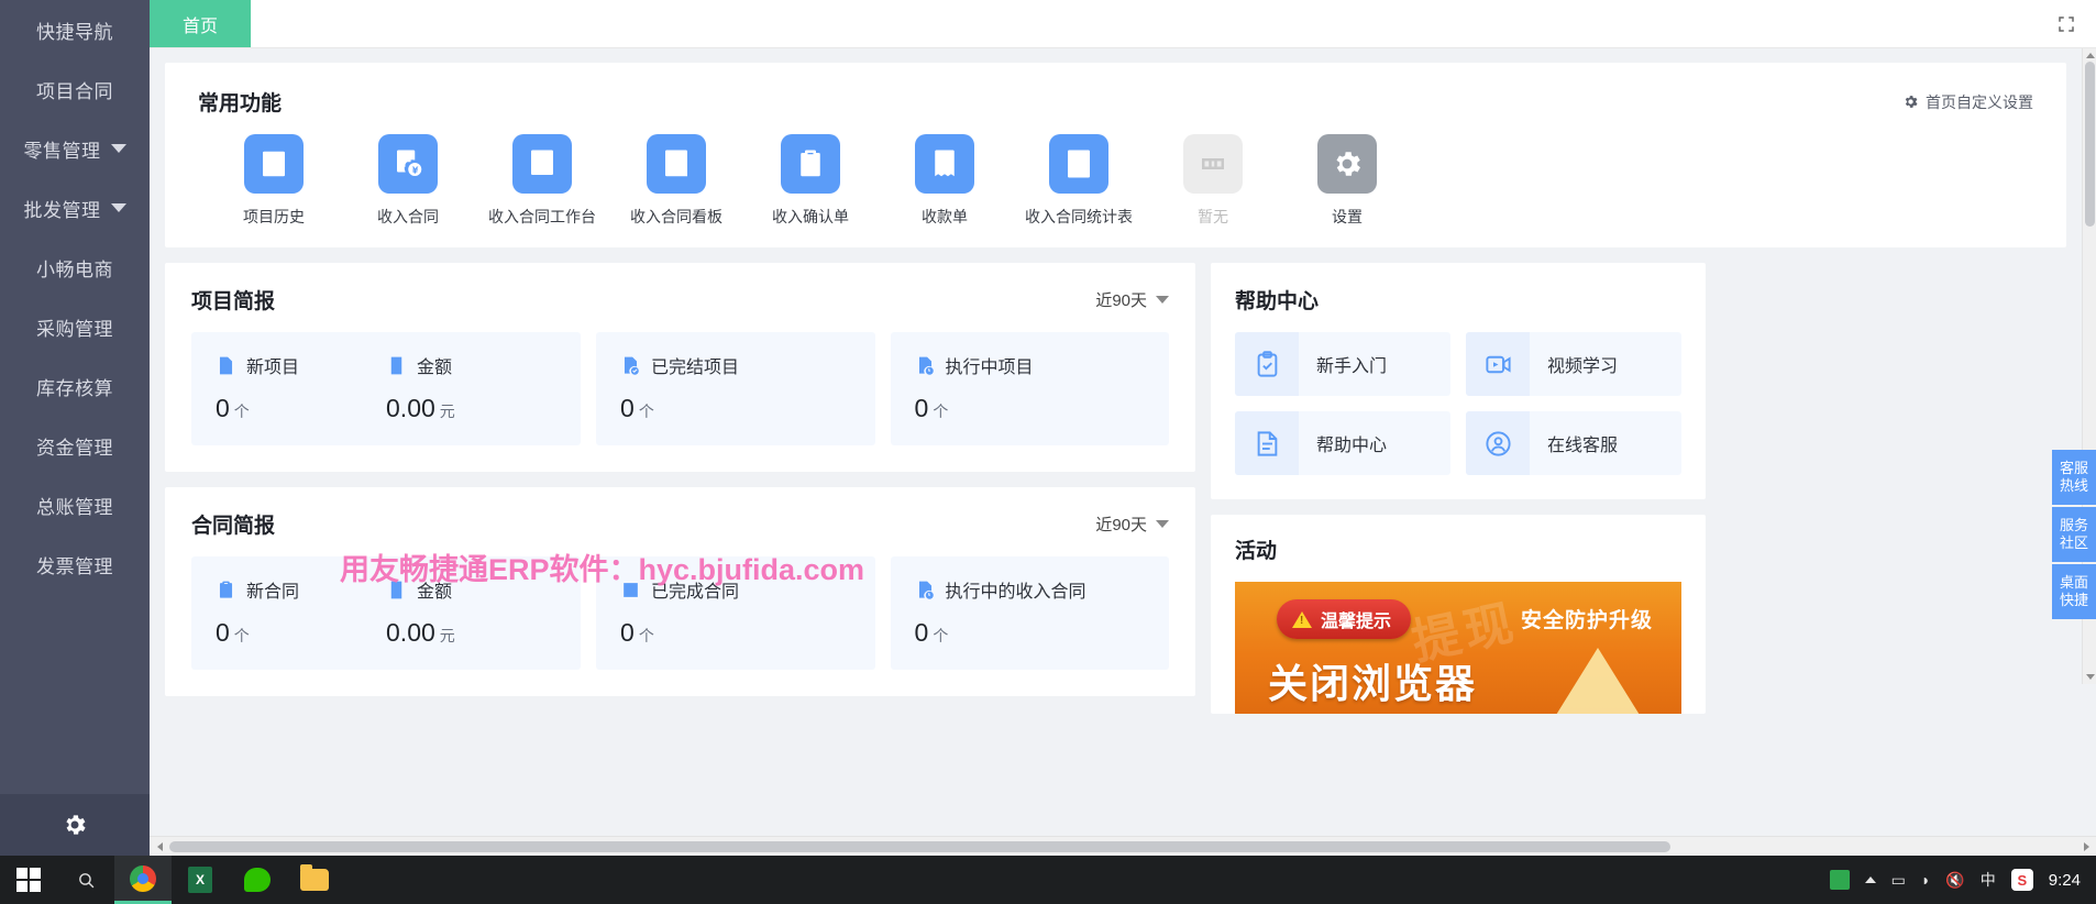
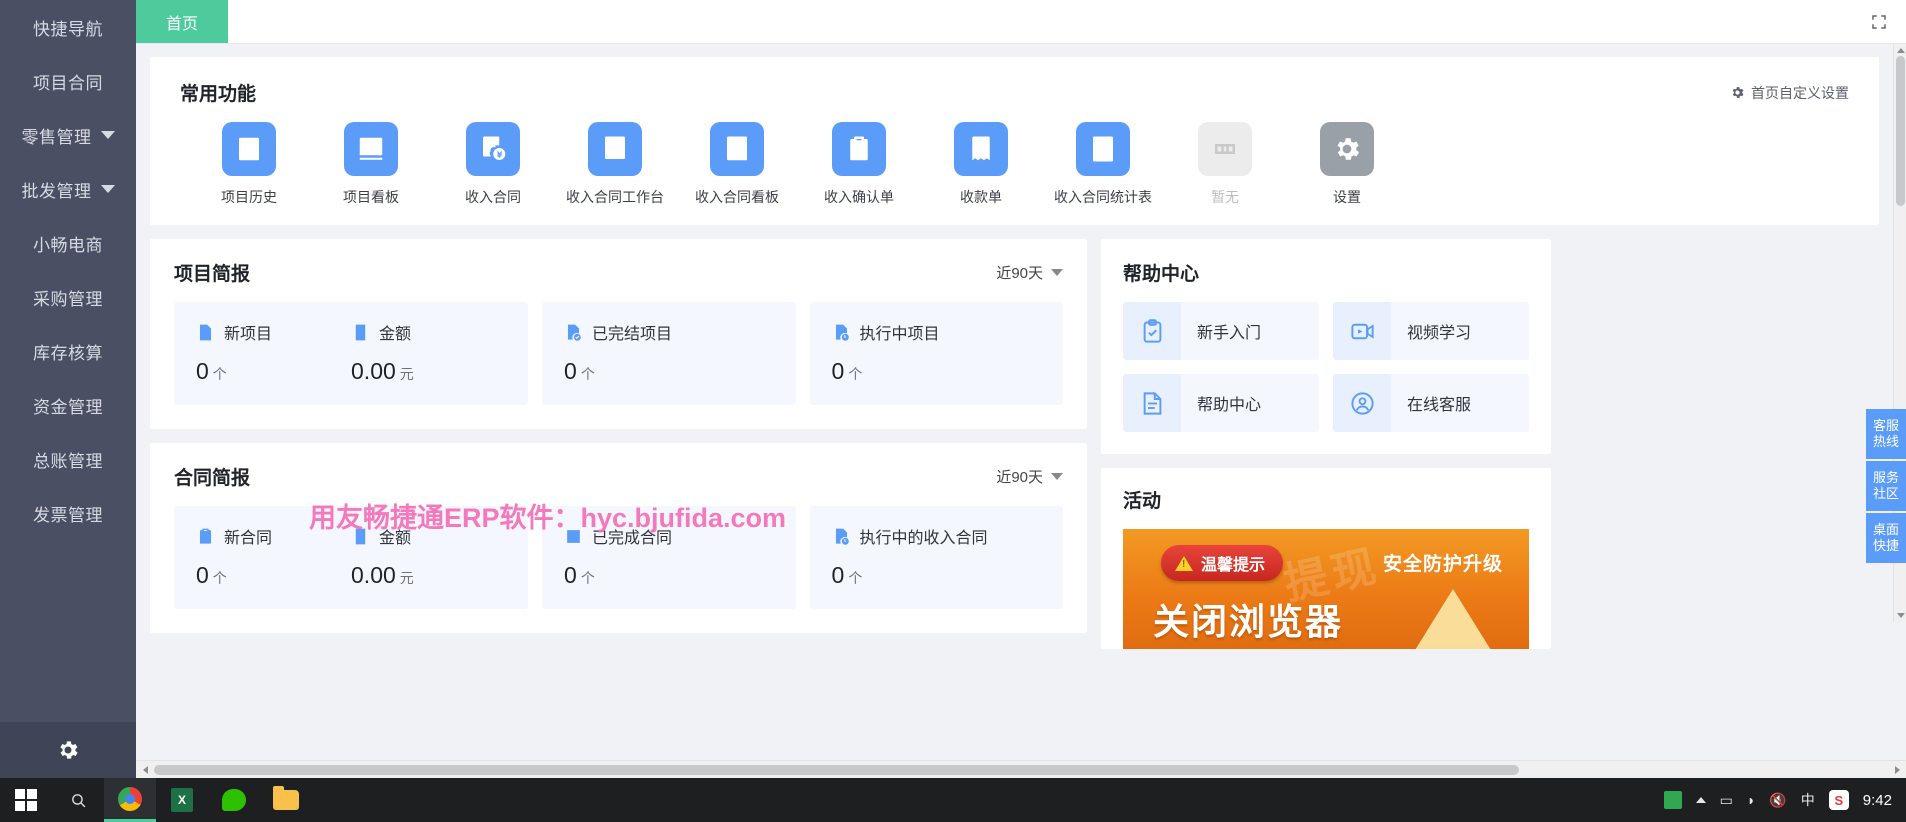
  快捷导航
  项目合同
  零售管理
  批发管理
  小畅电商
  采购管理
  库存核算
  资金管理
  总账管理
  发票管理
  首页
  常用功能
  首页自定义设置
  项目历史
+ 项目看板
  收入合同
  收入合同工作台
  收入合同看板
  收入确认单
  收款单
  收入合同统计表
  暂无
  设置
  项目简报
  近90天
  新项目
  0 个
  金额
  0.00 元
  已完结项目
  0 个
  执行中项目
  0 个
  合同简报
  近90天
  新合同
  0 个
  金额
  0.00 元
  已完成合同
  0 个
  执行中的收入合同
  0 个
  帮助中心
  新手入门
  视频学习
  帮助中心
  在线客服
  活动
  温馨提示
  安全防护升级
  关闭浏览器
  用友畅捷通ERP软件：hyc.bjufida.com
  客服
  热线
  服务
  社区
  桌面
  快捷
  X
  ▭
  ◗
  🔇
  中
  S
- 9:24
+ 9:42
